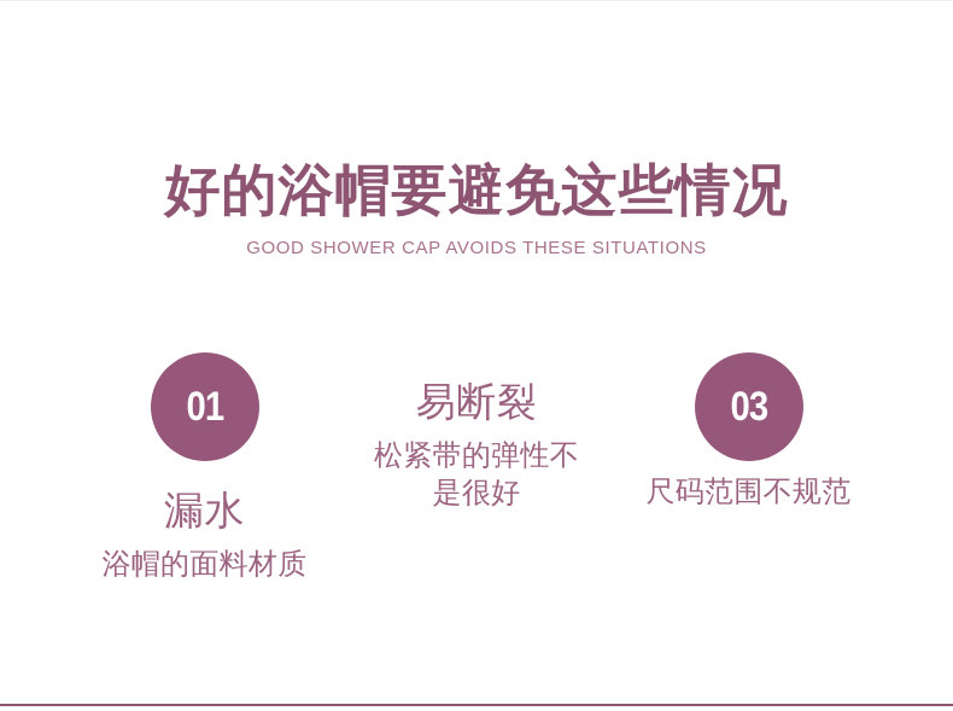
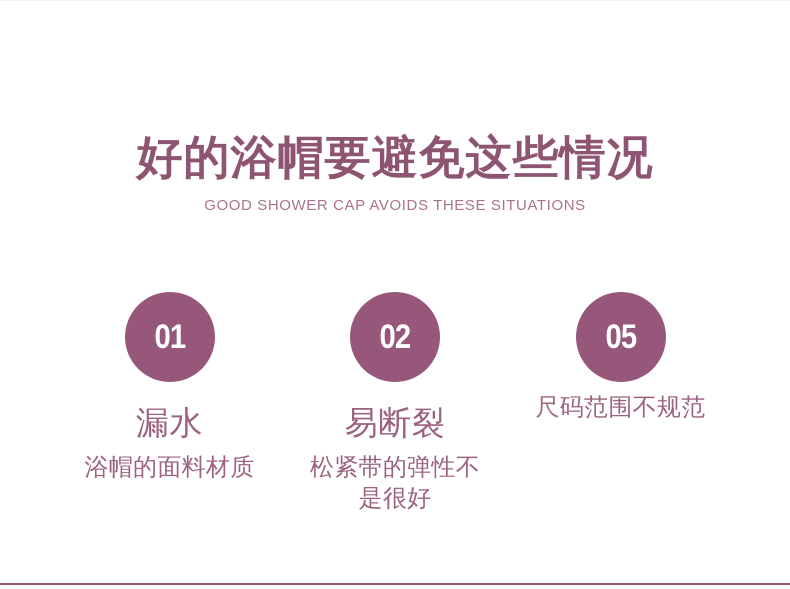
  好的浴帽要避免这些情况
  GOOD SHOWER CAP AVOIDS THESE SITUATIONS
  01
  漏水
  浴帽的面料材质
+ 02
  易断裂
  松紧带的弹性不是很好
- 03
+ 05
  尺码范围不规范
